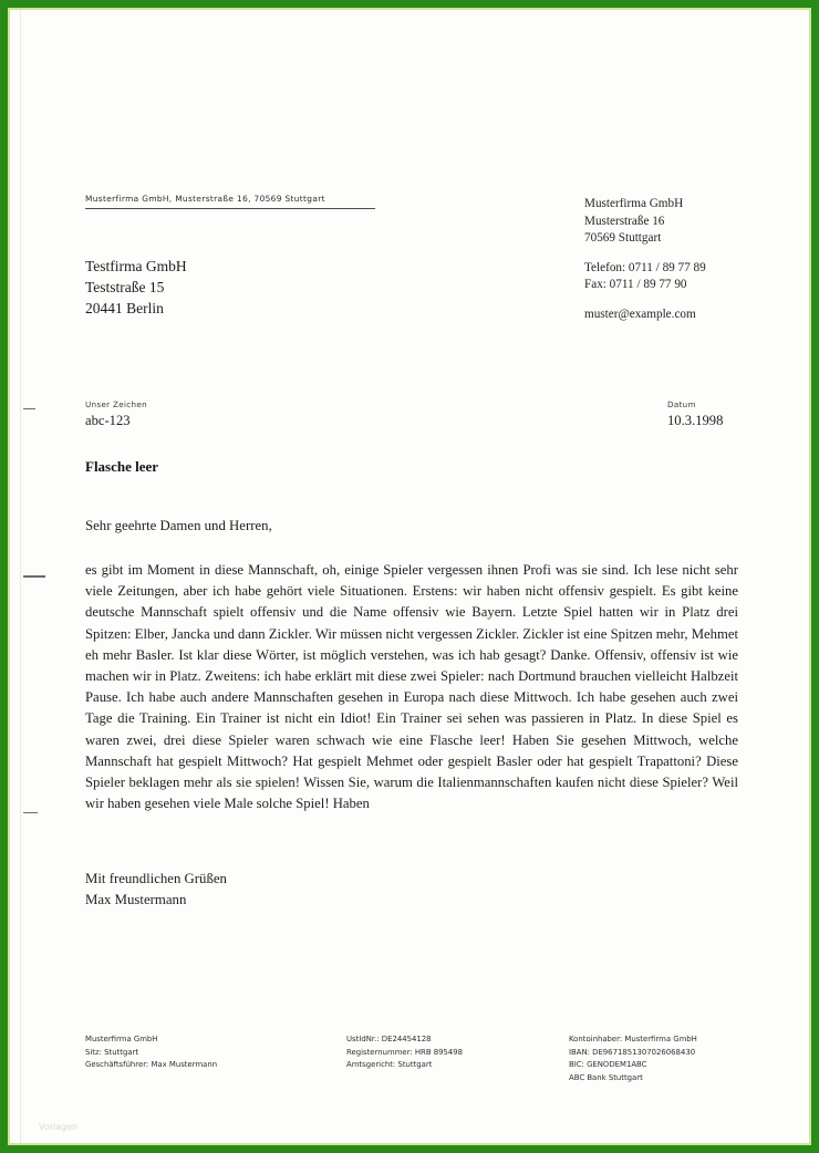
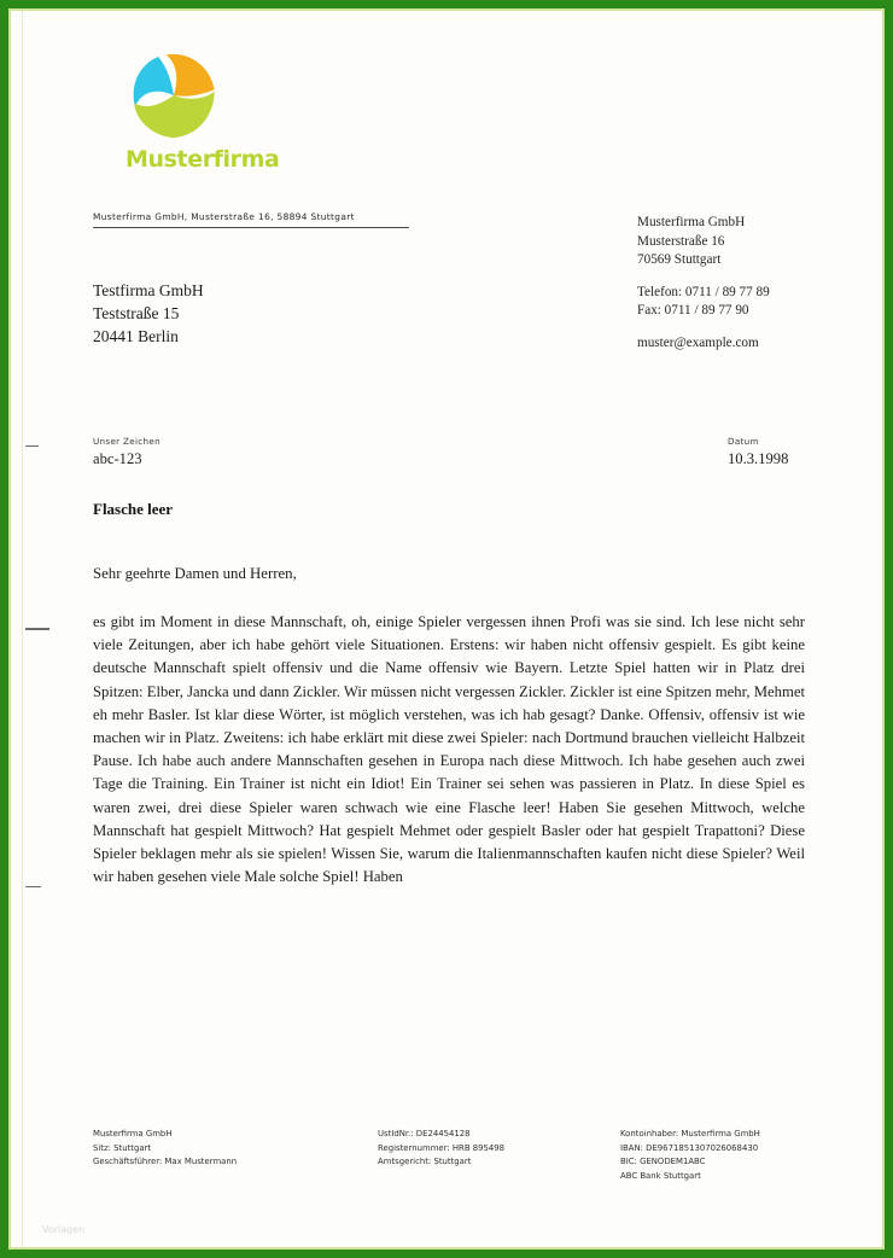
+ Musterfirma
- Musterfirma GmbH, Musterstraße 16, 70569 Stuttgart
+ Musterfirma GmbH, Musterstraße 16, 58894 Stuttgart
  Testfirma GmbH
  Teststraße 15
  20441 Berlin
  Musterfirma GmbH
  Musterstraße 16
  70569 Stuttgart
  Telefon: 0711 / 89 77 89
  Fax: 0711 / 89 77 90
  muster@example.com
  Unser Zeichen
  abc-123
  Datum
  10.3.1998
  Flasche leer
  Sehr geehrte Damen und Herren,
  es gibt im Moment in diese Mannschaft, oh, einige Spieler vergessen ihnen Profi was sie sind. Ich lese nicht sehr viele Zeitungen, aber ich habe gehört viele Situationen. Erstens: wir haben nicht offensiv gespielt. Es gibt keine deutsche Mannschaft spielt offensiv und die Name offensiv wie Bayern. Letzte Spiel hatten wir in Platz drei Spitzen: Elber, Jancka und dann Zickler. Wir müssen nicht vergessen Zickler. Zickler ist eine Spitzen mehr, Mehmet eh mehr Basler. Ist klar diese Wörter, ist möglich verstehen, was ich hab gesagt? Danke. Offensiv, offensiv ist wie machen wir in Platz. Zweitens: ich habe erklärt mit diese zwei Spieler: nach Dortmund brauchen vielleicht Halbzeit Pause. Ich habe auch andere Mannschaften gesehen in Europa nach diese Mittwoch. Ich habe gesehen auch zwei Tage die Training. Ein Trainer ist nicht ein Idiot! Ein Trainer sei sehen was passieren in Platz. In diese Spiel es waren zwei, drei diese Spieler waren schwach wie eine Flasche leer! Haben Sie gesehen Mittwoch, welche Mannschaft hat gespielt Mittwoch? Hat gespielt Mehmet oder gespielt Basler oder hat gespielt Trapattoni? Diese Spieler beklagen mehr als sie spielen! Wissen Sie, warum die Italienmannschaften kaufen nicht diese Spieler? Weil wir haben gesehen viele Male solche Spiel! Haben
- Mit freundlichen Grüßen
- Max Mustermann
  Musterfirma GmbH
  Sitz: Stuttgart
  Geschäftsführer: Max Mustermann
  UstIdNr.: DE24454128
  Registernummer: HRB 895498
  Amtsgericht: Stuttgart
  Kontoinhaber: Musterfirma GmbH
  IBAN: DE9671851307026068430
  BIC: GENODEM1ABC
  ABC Bank Stuttgart
  Vorlagen
